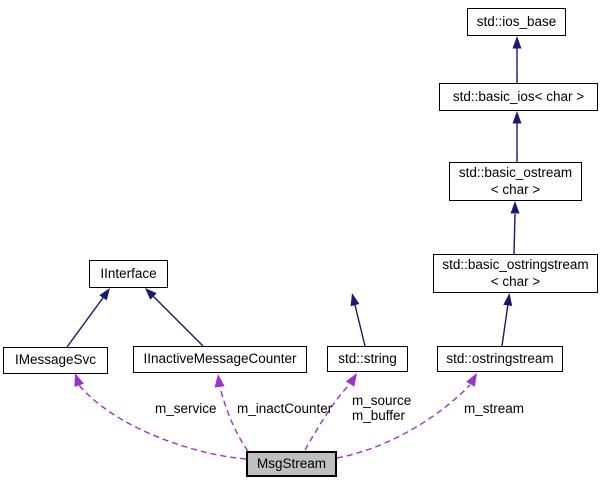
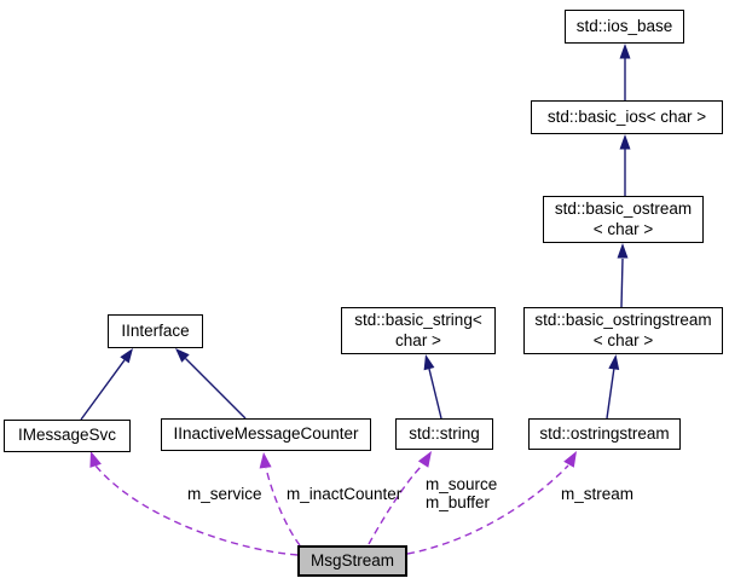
  std::ios_base
  std::basic_ios< char >
  std::basic_ostream
  < char >
  std::basic_ostringstream
  < char >
  std::ostringstream
+ std::basic_string<
+ char >
  std::string
  IInterface
  IMessageSvc
  IInactiveMessageCounter
  MsgStream
  m_service
  m_inactCounter
  m_source
  m_buffer
  m_stream
